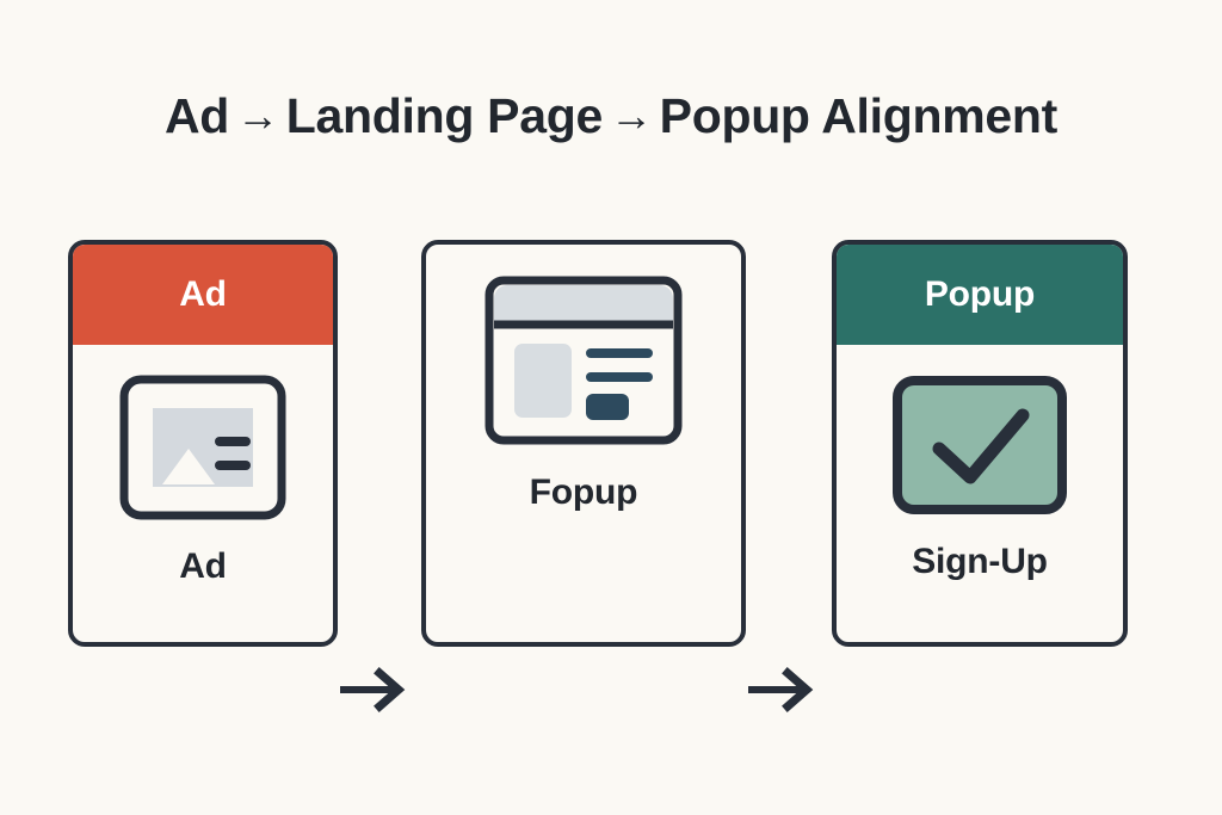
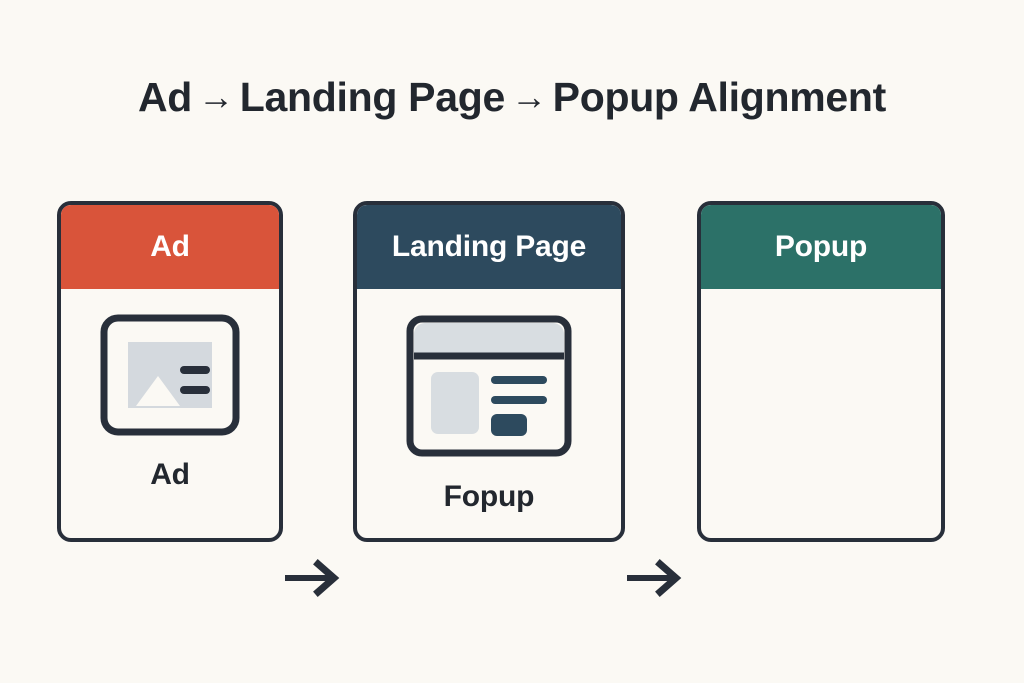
  Ad → Landing Page → Popup Alignment
  Ad
  Ad
+ Landing Page
  Fopup
  Popup
- Sign-Up
